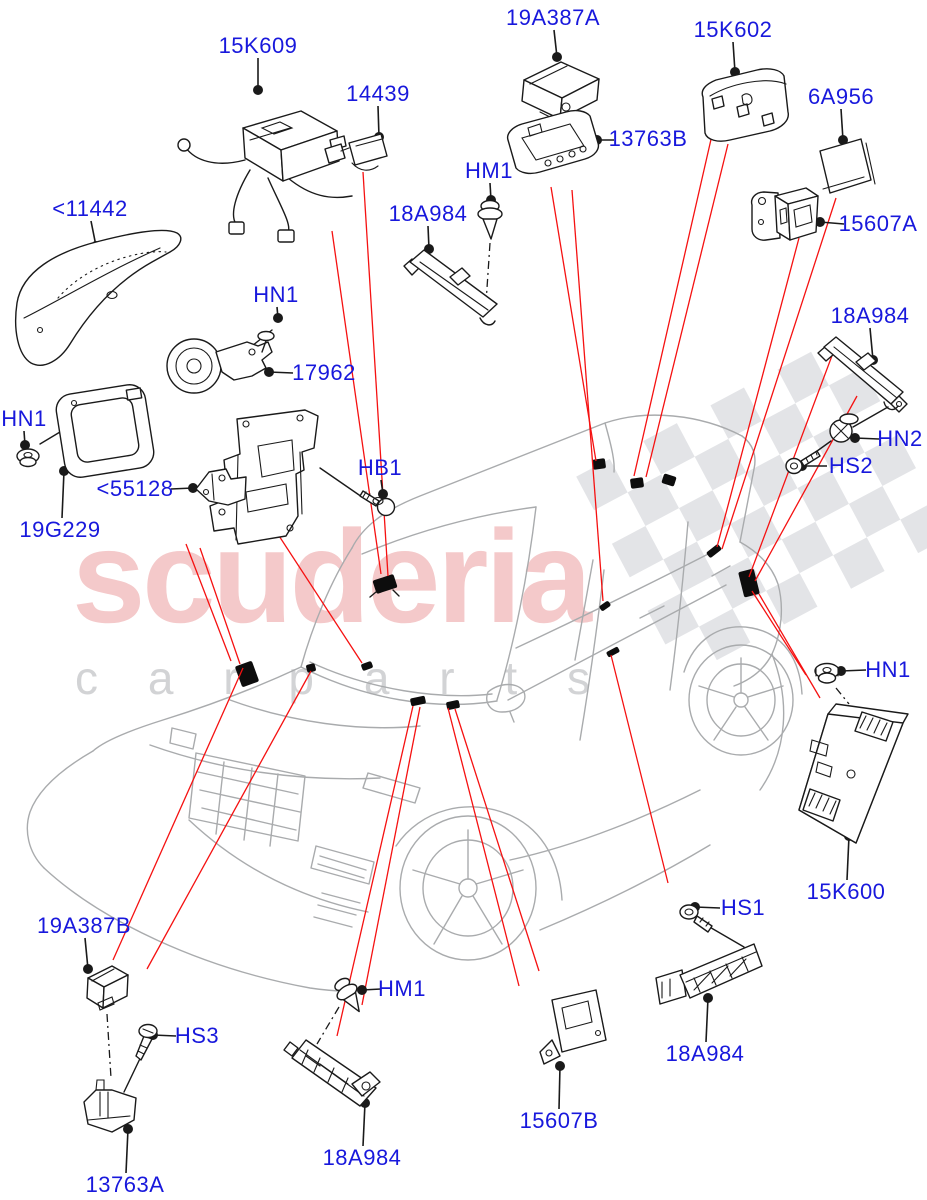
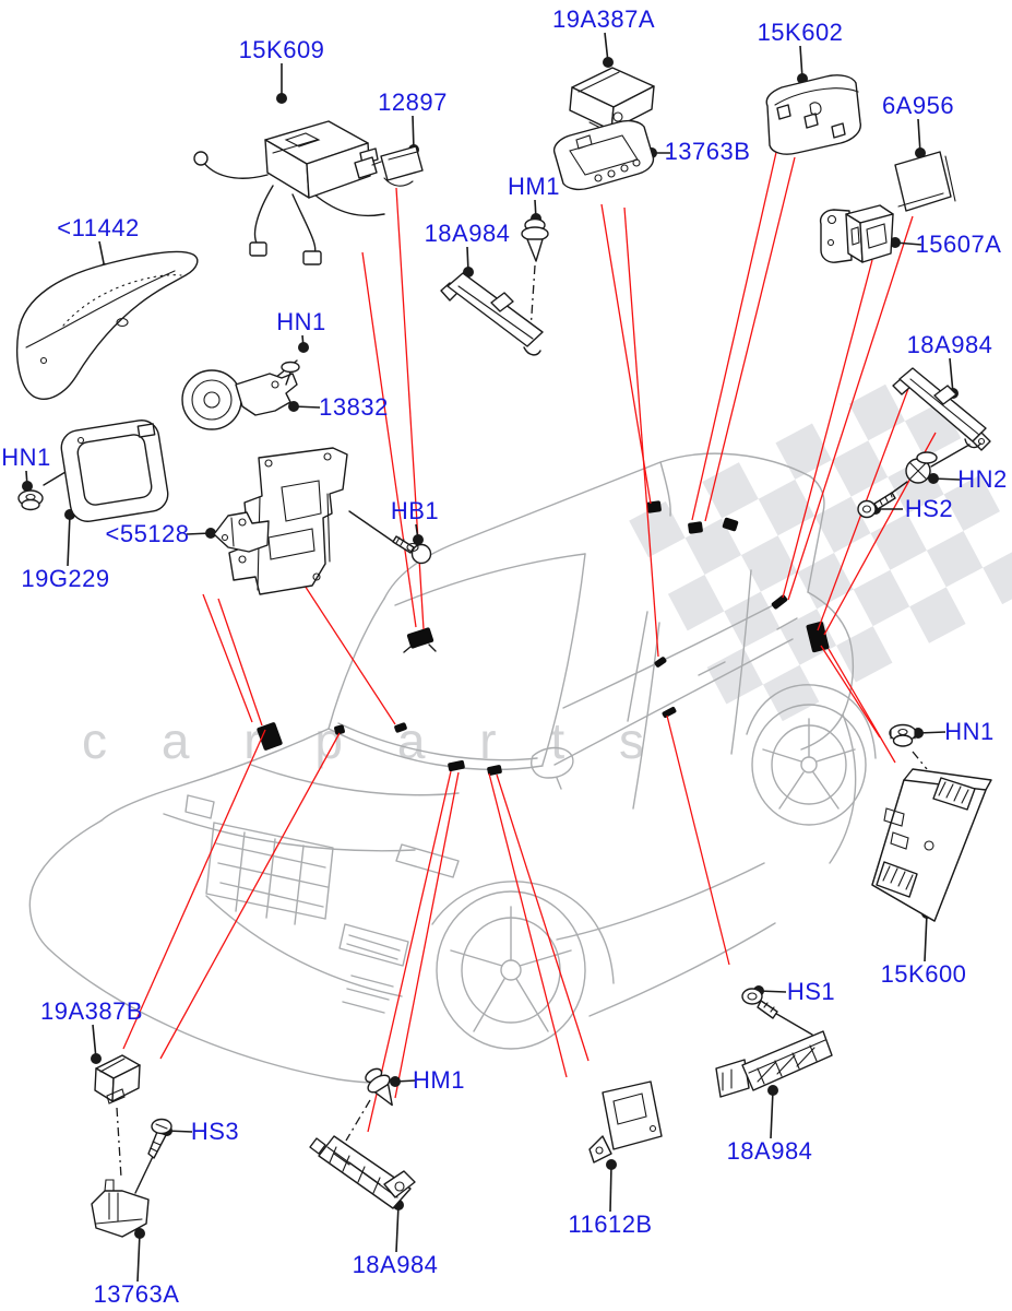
- scuderia
  c a r p a r t s
  15K609
- 14439
+ 12897
  19A387A
  13763B
  15K602
  6A956
  15607A
  HM1
  18A984
  <11442
  HN1
- 17962
+ 13832
  HN1
  19G229
  <55128
  HB1
  18A984
  HN2
  HS2
  HN1
  15K600
  19A387B
  HS3
  13763A
  HM1
  18A984
- 15607B
+ 11612B
  HS1
  18A984
